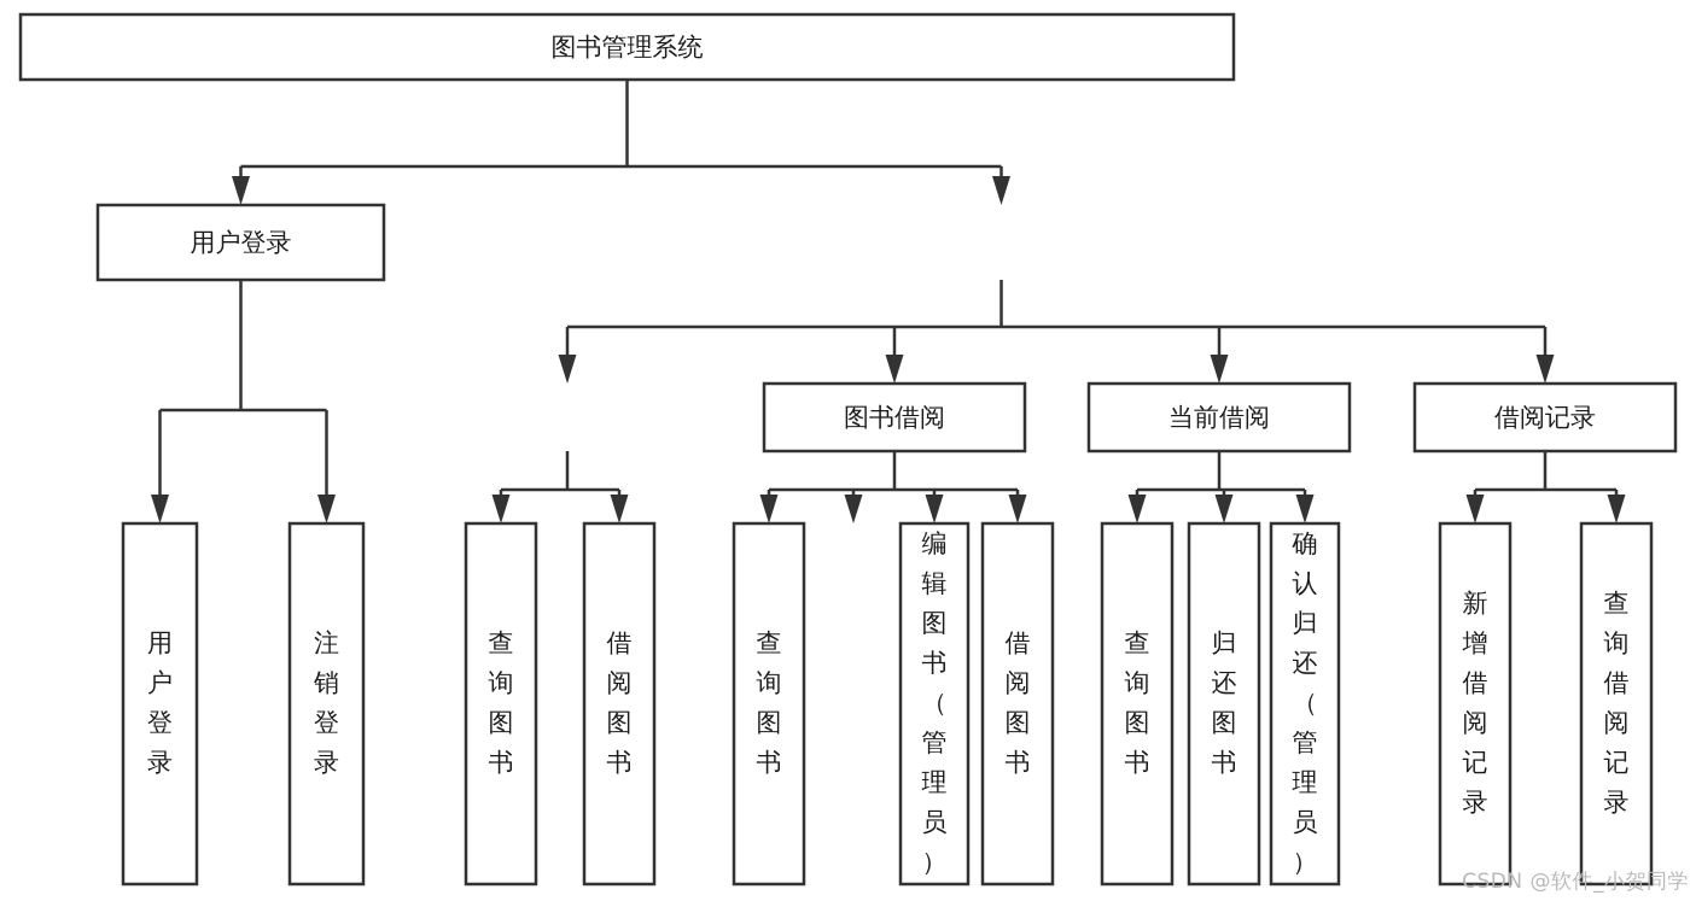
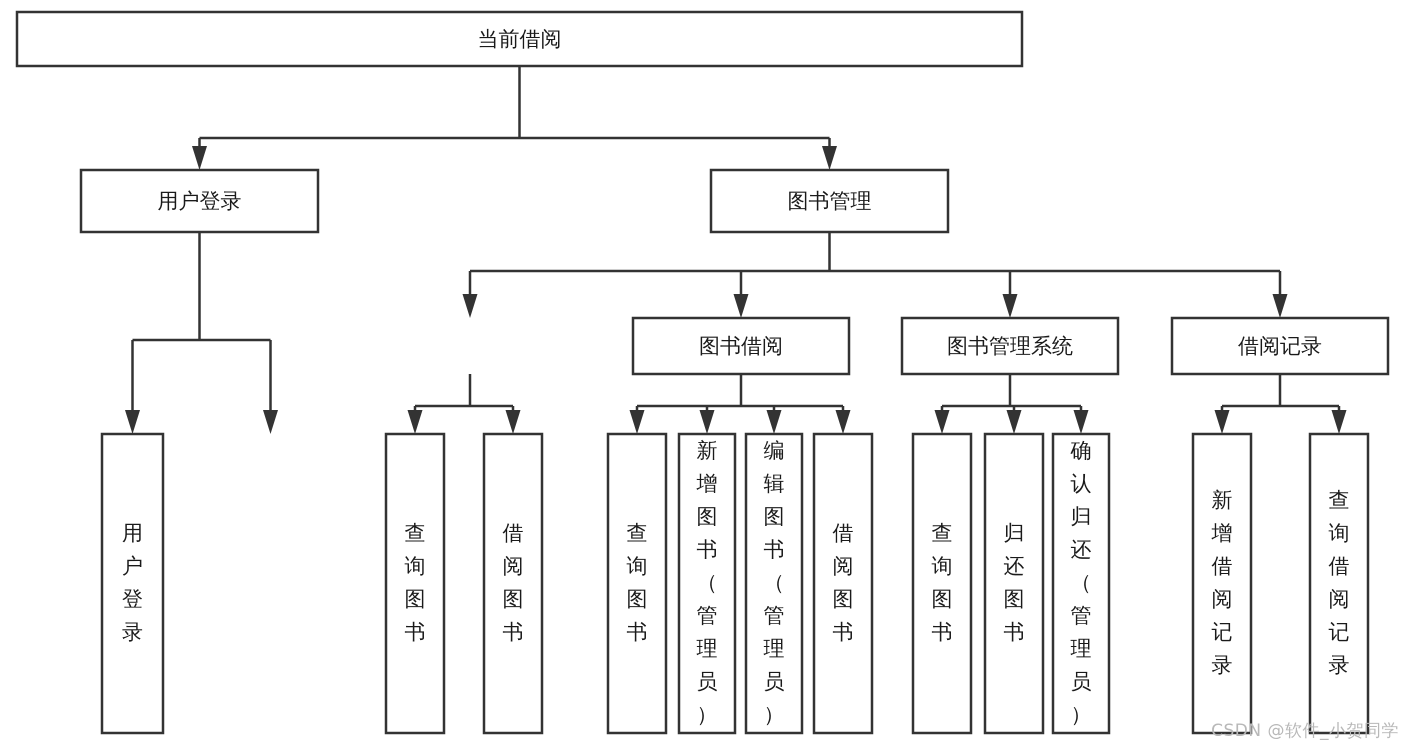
- 图书管理系统
+ 当前借阅
  用户登录
+ 图书管理
  图书借阅
- 当前借阅
+ 图书管理系统
  借阅记录
  用户登录
- 注销登录
  查询图书
  借阅图书
  查询图书
+ 新增图书（管理员）
  编辑图书（管理员）
  借阅图书
  查询图书
  归还图书
  确认归还（管理员）
  新增借阅记录
  查询借阅记录
  CSDN @软件_小贺同学
